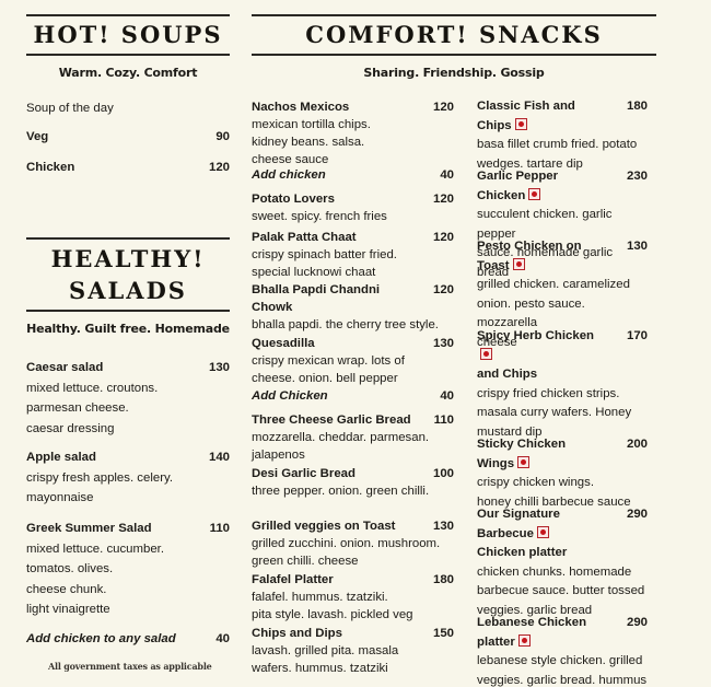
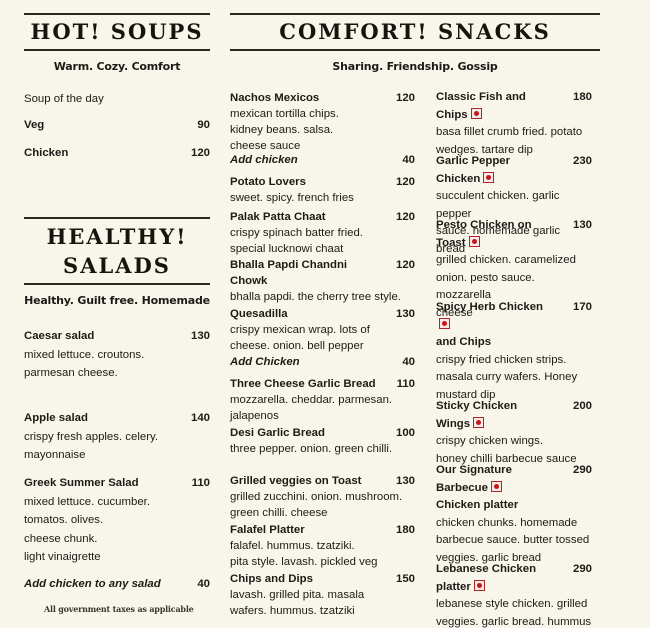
  HOT! SOUPS
  Warm. Cozy. Comfort
  Soup of the day
  Veg
  90
  Chicken
  120
  HEALTHY!
  SALADS
  Healthy. Guilt free. Homemade
  Caesar salad
  130
  mixed lettuce. croutons.
  parmesan cheese.
- caesar dressing
  Apple salad
  140
  crispy fresh apples. celery.
  mayonnaise
  Greek Summer Salad
  110
  mixed lettuce. cucumber.
  tomatos. olives.
  cheese chunk.
  light vinaigrette
  Add chicken to any salad
  40
  All government taxes as applicable
  COMFORT! SNACKS
  Sharing. Friendship. Gossip
  Nachos Mexicos
  120
  mexican tortilla chips.
  kidney beans. salsa.
  cheese sauce
  Add chicken
  40
  Potato Lovers
  120
  sweet. spicy. french fries
  Palak Patta Chaat
  120
  crispy spinach batter fried.
  special lucknowi chaat
  Bhalla Papdi Chandni
  120
  Chowk
  bhalla papdi. the cherry tree style.
  Quesadilla
  130
  crispy mexican wrap. lots of
  cheese. onion. bell pepper
  Add Chicken
  40
  Three Cheese Garlic Bread
  110
  mozzarella. cheddar. parmesan.
  jalapenos
  Desi Garlic Bread
  100
  three pepper. onion. green chilli.
  Grilled veggies on Toast
  130
  grilled zucchini. onion. mushroom.
  green chilli. cheese
  Falafel Platter
  180
  falafel. hummus. tzatziki.
  pita style. lavash. pickled veg
  Chips and Dips
  150
  lavash. grilled pita. masala
  wafers. hummus. tzatziki
  Classic Fish and Chips
  180
  basa fillet crumb fried. potato
  wedges. tartare dip
  Garlic Pepper Chicken
  230
  succulent chicken. garlic pepper
  sauce. homemade garlic bread
  Pesto Chicken on Toast
  130
  grilled chicken. caramelized
  onion. pesto sauce. mozzarella
  cheese
  Spicy Herb Chicken
  170
  and Chips
  crispy fried chicken strips.
  masala curry wafers. Honey
  mustard dip
  Sticky Chicken Wings
  200
  crispy chicken wings.
  honey chilli barbecue sauce
  Our Signature Barbecue
  290
  Chicken platter
  chicken chunks. homemade
  barbecue sauce. butter tossed
  veggies. garlic bread
  Lebanese Chicken platter
  290
  lebanese style chicken. grilled
  veggies. garlic bread. hummus
